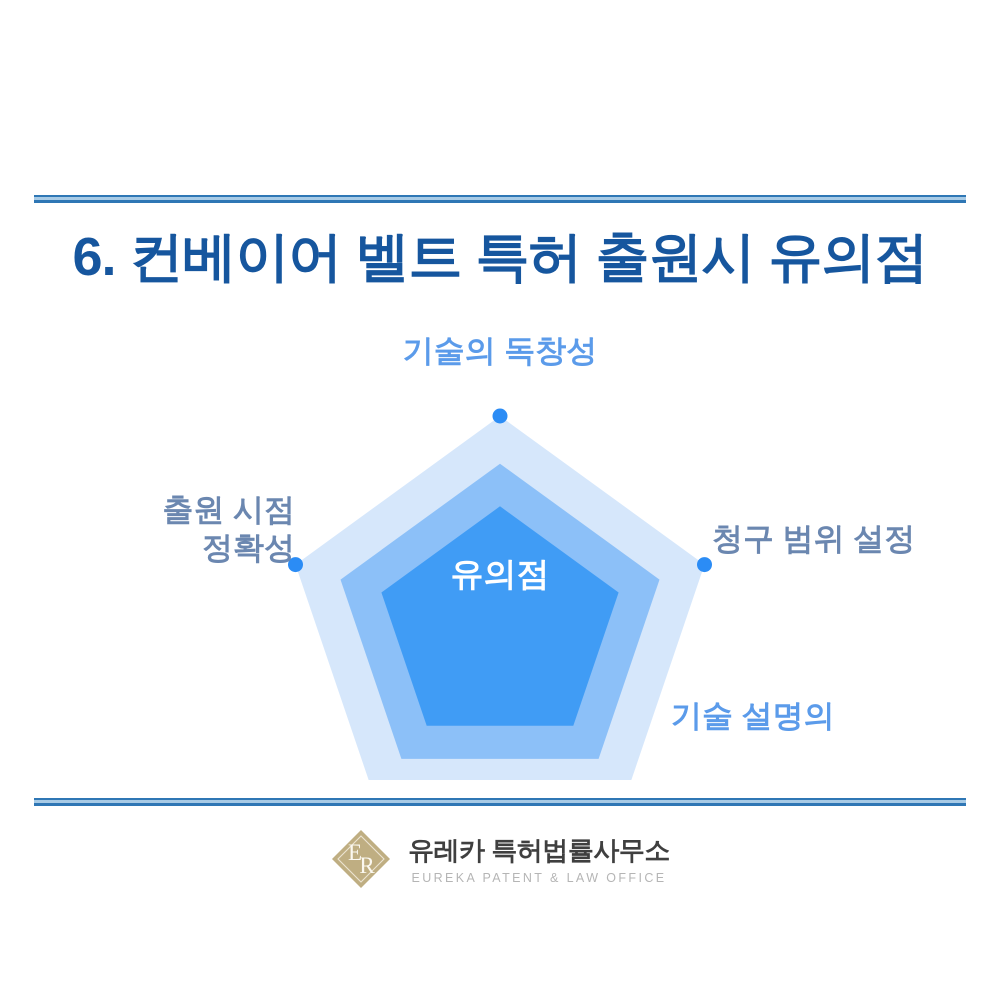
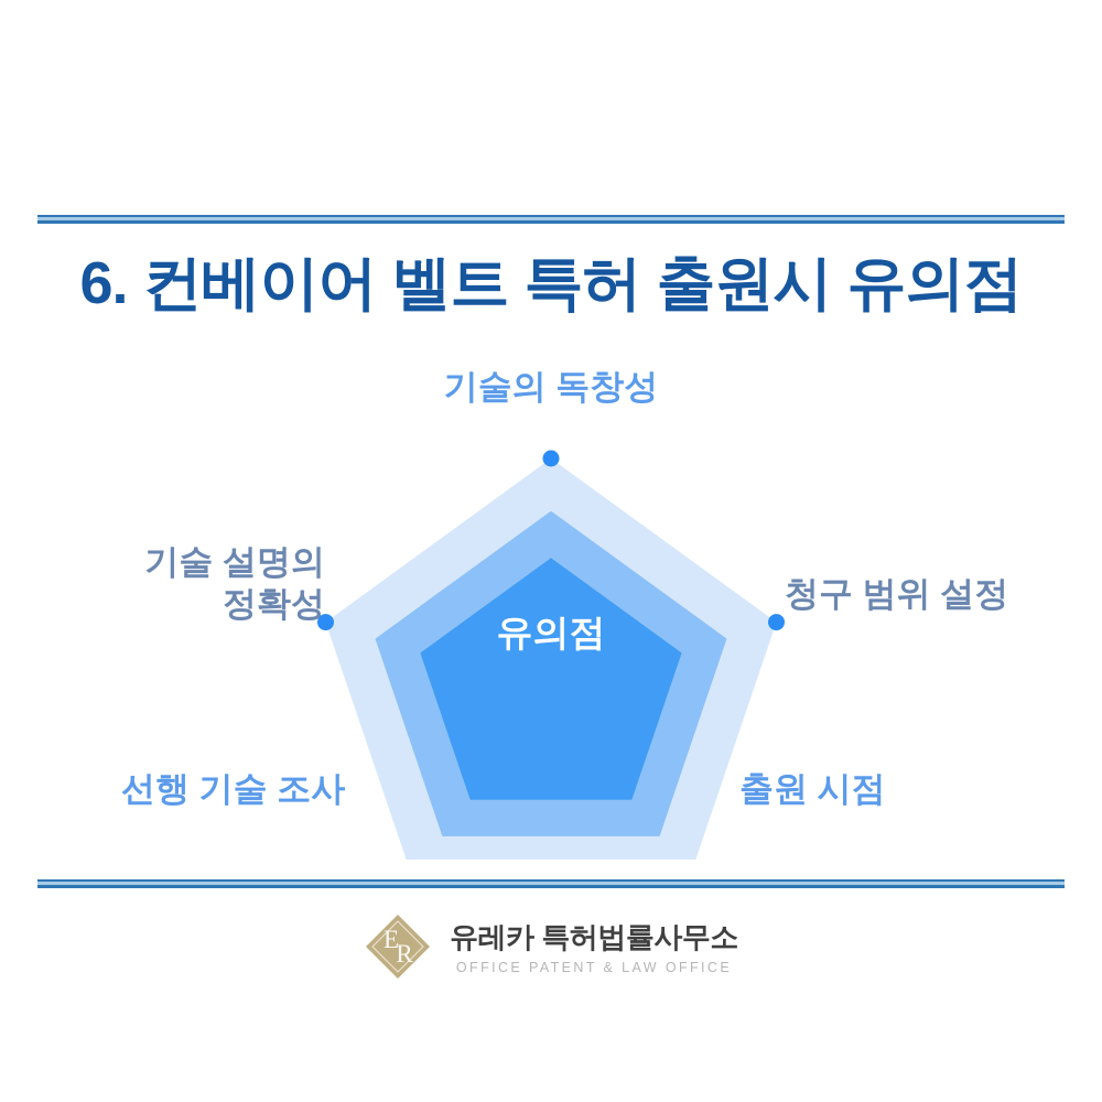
  6. 컨베이어 벨트 특허 출원시 유의점
  유의점
  기술의 독창성
- 출원 시점
+ 기술 설명의
  정확성
  청구 범위 설정
+ 선행 기술 조사
- 기술 설명의
+ 출원 시점
  E
  R
  유레카 특허법률사무소
- EUREKA PATENT & LAW OFFICE
+ OFFICE PATENT & LAW OFFICE
